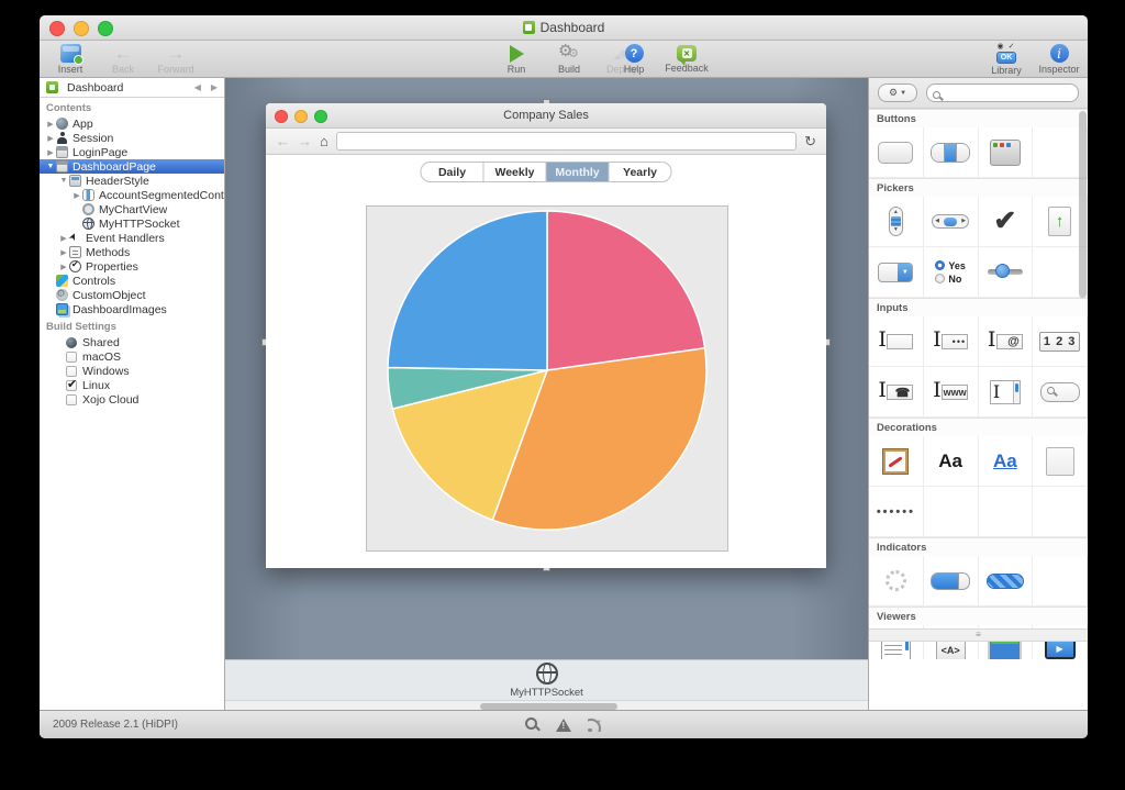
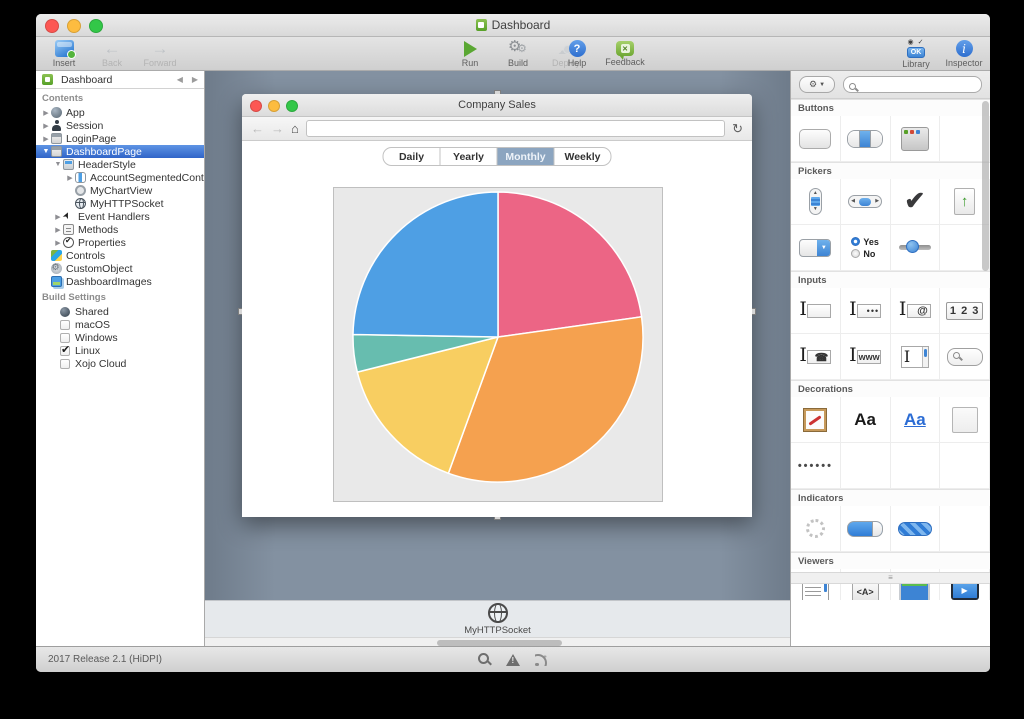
  Dashboard
  Insert
  ←
  Back
  →
  Forward
  Run
  ⚙
  ⚙
  Build
  ☁
  Deploy
  ?
  Help
  Feedback
  Library
  i
  Inspector
  Dashboard
  ◀
  ▶
  Contents
  App
  Session
  LoginPage
  DashboardPage
  HeaderStyle
  AccountSegmentedCont
  MyChartView
  MyHTTPSocket
  Event Handlers
  Methods
  Properties
  Controls
  CustomObject
  DashboardImages
  Build Settings
  Shared
  macOS
  Windows
  Linux
  Xojo Cloud
  Company Sales
  ←
  →
  ⌂
  ↻
  Daily
- Weekly
+ Yearly
  Monthly
- Yearly
+ Weekly
  MyHTTPSocket
  ⚙
  Buttons
  Pickers
  ✔
  ↑
  Yes
  No
  Inputs
  I
  I
  •••
  I
  @
  1 2 3
  I
  ☎
  I
  www
  I
  Decorations
  Aa
  Aa
  ••••••
  Indicators
  Viewers
  <A>
  ▶
  ≡
- 2009 Release 2.1 (HiDPI)
+ 2017 Release 2.1 (HiDPI)
